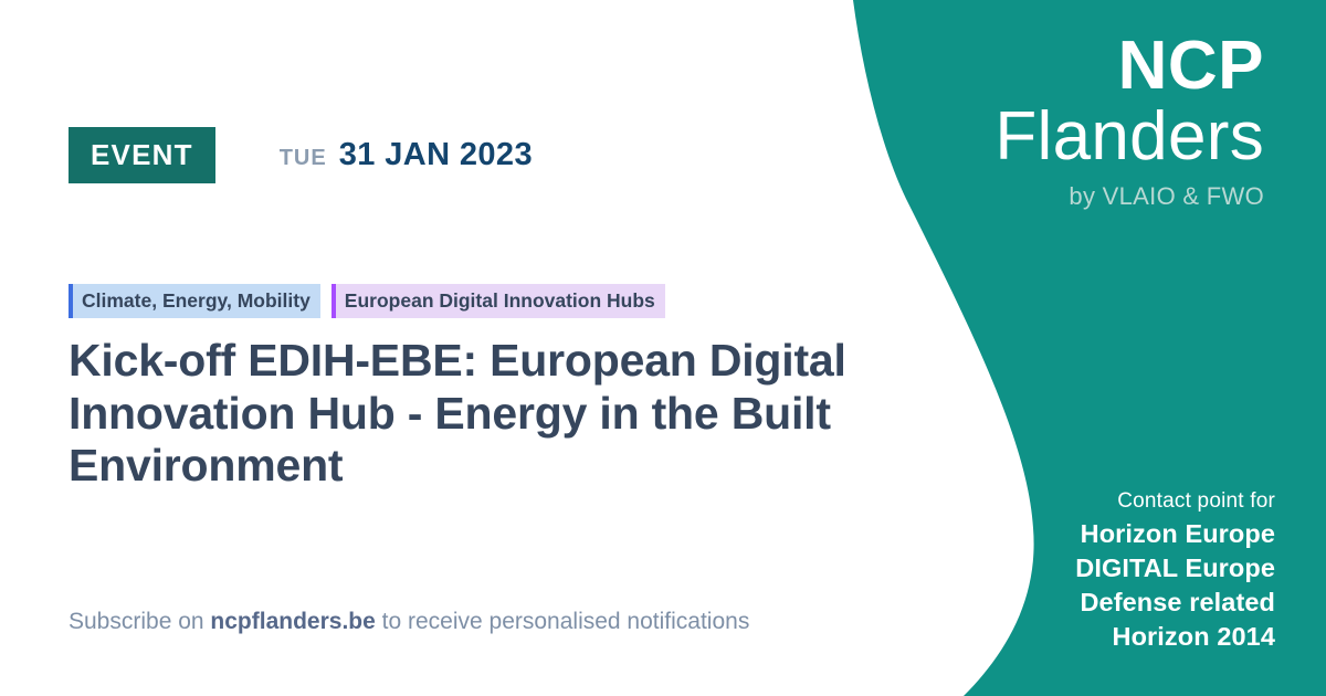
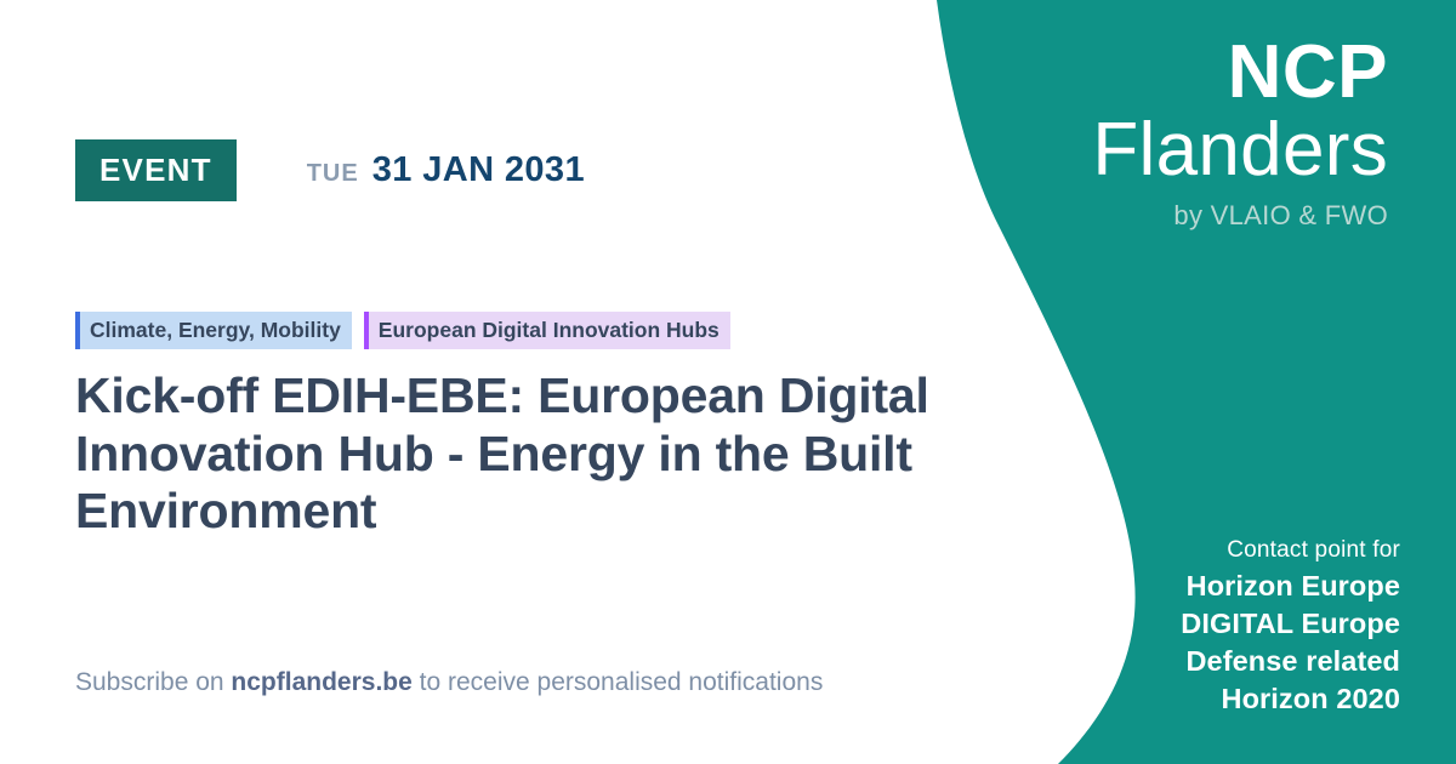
  EVENT
  TUE
- 31 JAN 2023
+ 31 JAN 2031
  Climate, Energy, Mobility
  European Digital Innovation Hubs
  Kick-off EDIH-EBE: European Digital Innovation Hub - Energy in the Built Environment
  Subscribe on ncpflanders.be to receive personalised notifications
  NCP
  Flanders
  by VLAIO & FWO
  Contact point for
  Horizon Europe
  DIGITAL Europe
  Defense related
- Horizon 2014
+ Horizon 2020
